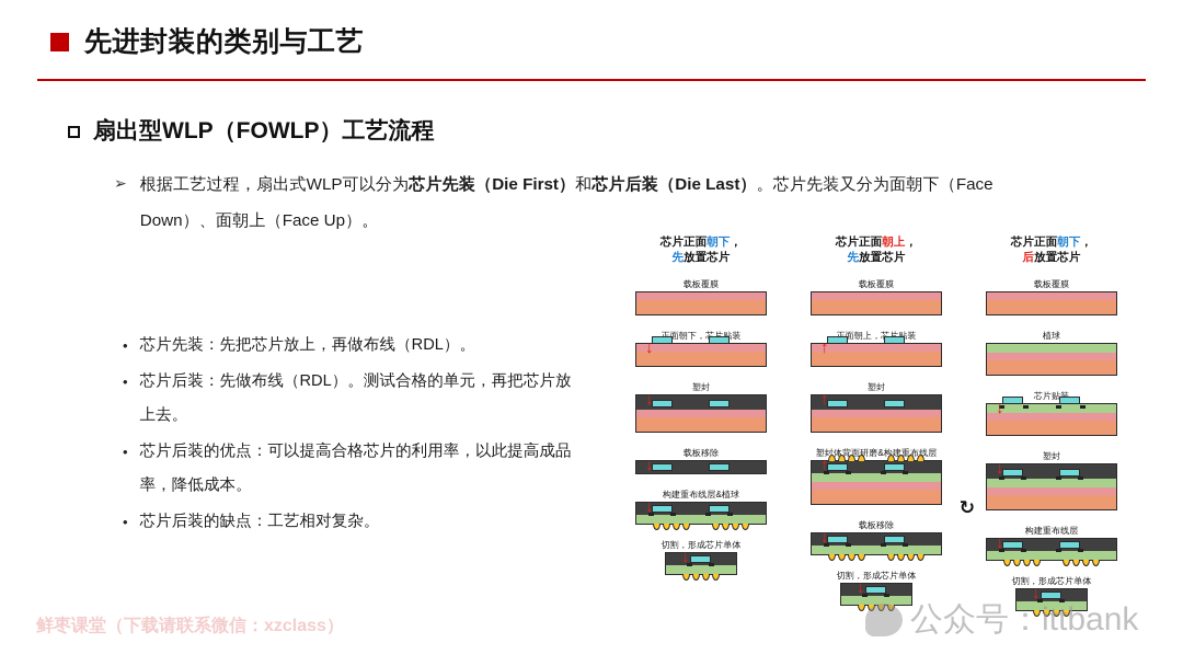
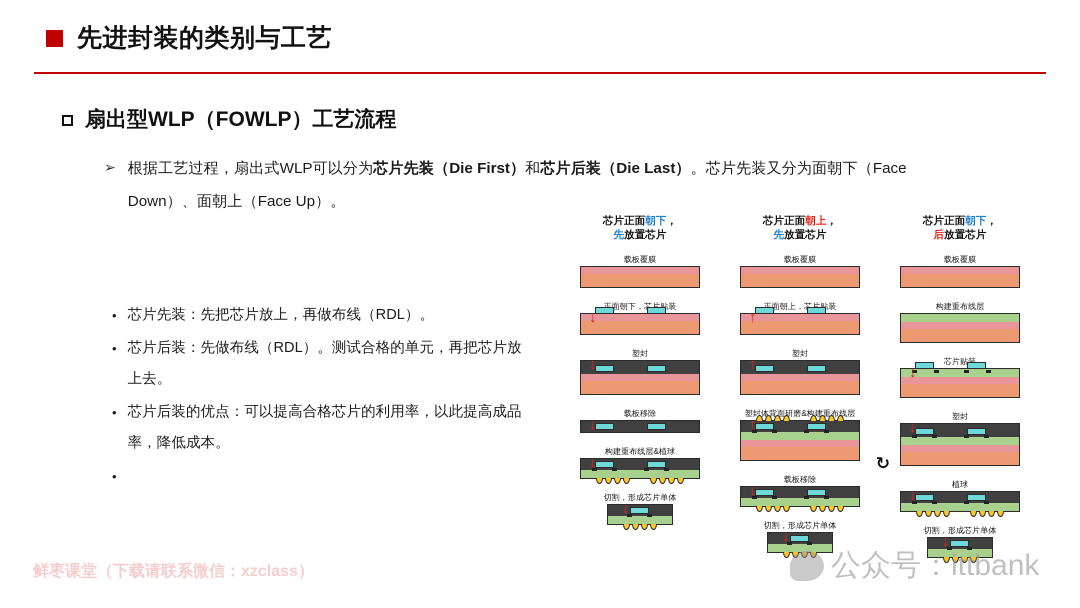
  先进封装的类别与工艺
  扇出型WLP（FOWLP）工艺流程
  ➢
  根据工艺过程，扇出式WLP可以分为芯片先装（Die First）和芯片后装（Die Last）。芯片先装又分为面朝下（Face Down）、面朝上（Face Up）。
  •
  芯片先装：先把芯片放上，再做布线（RDL）。
  •
  芯片后装：先做布线（RDL）。测试合格的单元，再把芯片放上去。
  •
  芯片后装的优点：可以提高合格芯片的利用率，以此提高成品率，降低成本。
  •
- 芯片后装的缺点：工艺相对复杂。
  芯片正面朝下，
  先放置芯片
  载板覆膜
  ↓
  塑封
  ↓
  载板移除
  ↓
  构建重布线层&植球
  ↓
  切割，形成芯片单体
  ↓
  芯片正面朝上，
  先放置芯片
  载板覆膜
  ↑
  塑封
  ↑
  塑封体背面研磨&构建重布线层
  ↑
  载板移除
  ↻
  ↓
  切割，形成芯片单体
  ↓
  芯片正面朝下，
  后放置芯片
  载板覆膜
- 植球
+ 构建重布线层
  芯片贴
  ↓
  塑封
  ↓
- 构建重布线层
+ 植球
  ↓
  切割，形成芯片单体
  ↓
  鲜枣课堂（下载请联系微信：xzclass）
  公众号：ittbank
